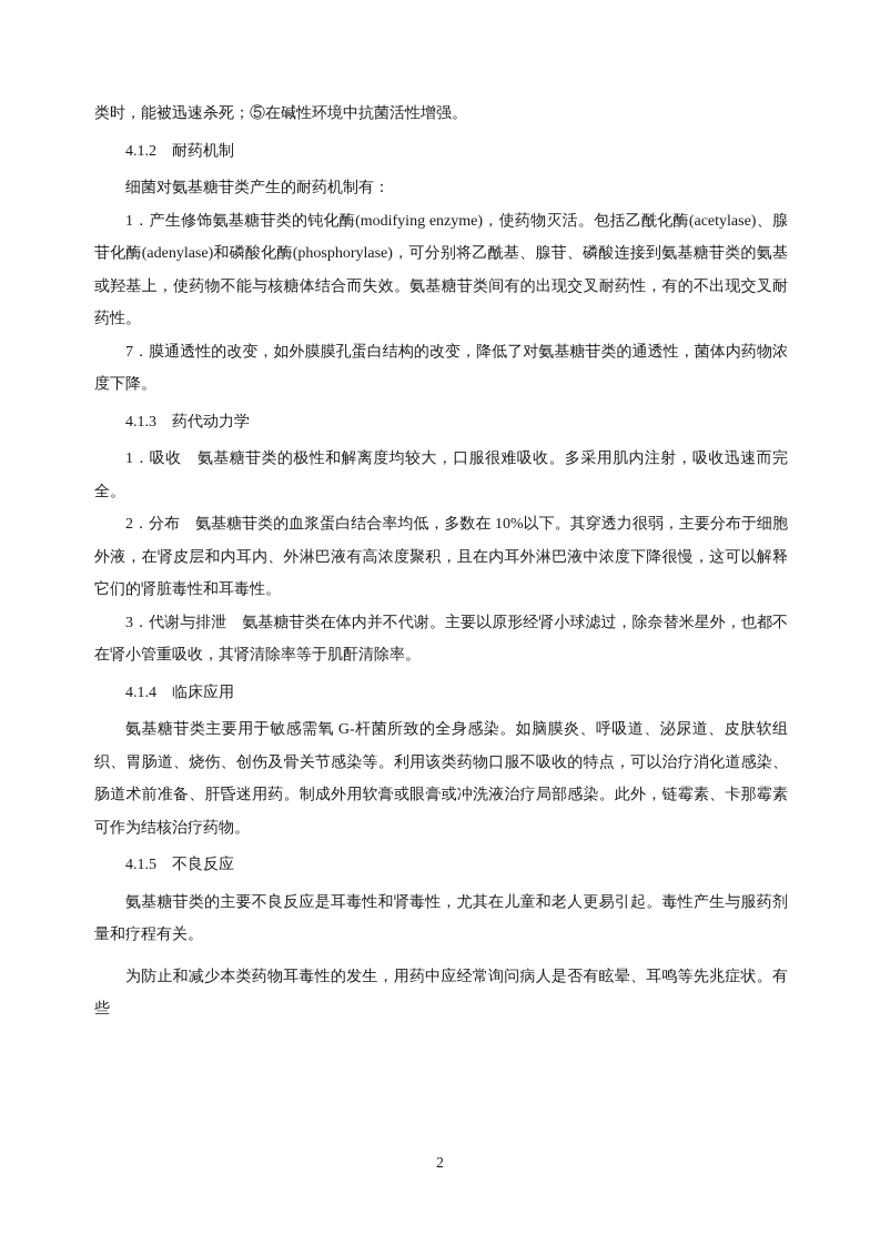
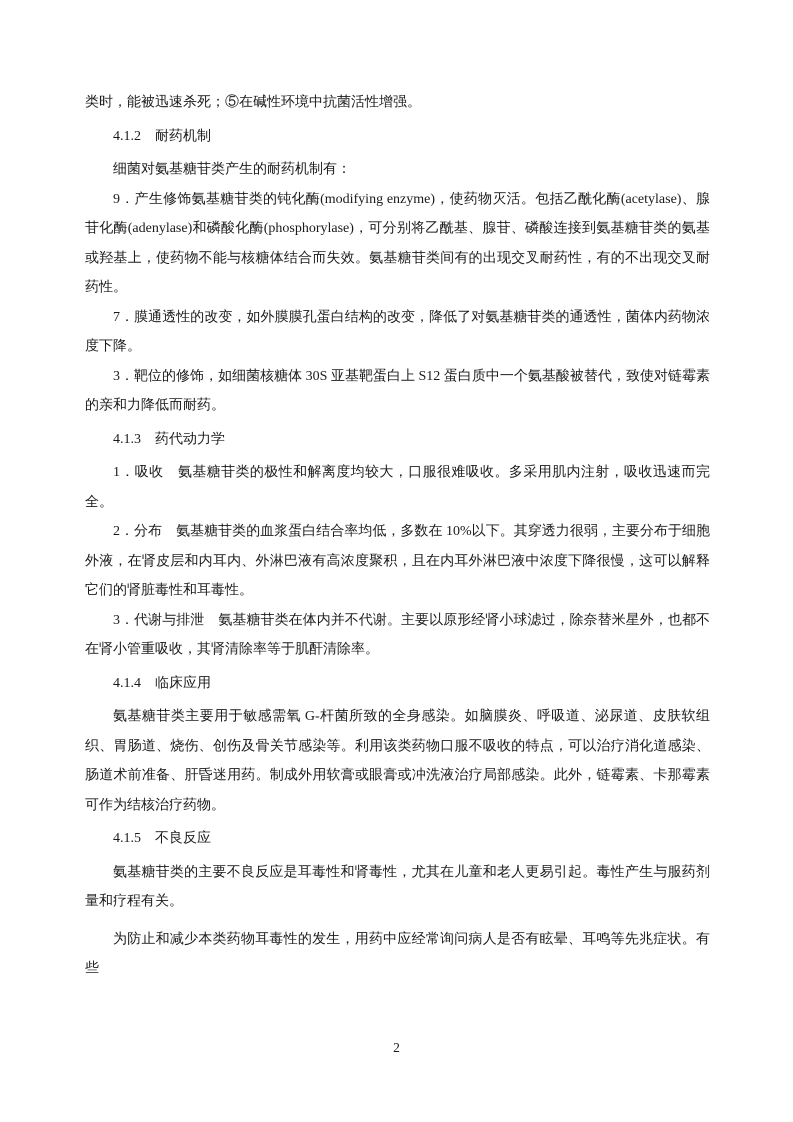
  类时，能被迅速杀死；⑤在碱性环境中抗菌活性增强。
  4.1.2 耐药机制
  细菌对氨基糖苷类产生的耐药机制有：
- 1．产生修饰氨基糖苷类的钝化酶(modifying enzyme)，使药物灭活。包括乙酰化酶(acetylase)、腺苷化酶(adenylase)和磷酸化酶(phosphorylase)，可分别将乙酰基、腺苷、磷酸连接到氨基糖苷类的氨基或羟基上，使药物不能与核糖体结合而失效。氨基糖苷类间有的出现交叉耐药性，有的不出现交叉耐药性。
+ 9．产生修饰氨基糖苷类的钝化酶(modifying enzyme)，使药物灭活。包括乙酰化酶(acetylase)、腺苷化酶(adenylase)和磷酸化酶(phosphorylase)，可分别将乙酰基、腺苷、磷酸连接到氨基糖苷类的氨基或羟基上，使药物不能与核糖体结合而失效。氨基糖苷类间有的出现交叉耐药性，有的不出现交叉耐药性。
  7．膜通透性的改变，如外膜膜孔蛋白结构的改变，降低了对氨基糖苷类的通透性，菌体内药物浓度下降。
+ 3．靶位的修饰，如细菌核糖体 30S 亚基靶蛋白上 S12 蛋白质中一个氨基酸被替代，致使对链霉素的亲和力降低而耐药。
  4.1.3 药代动力学
  1．吸收 氨基糖苷类的极性和解离度均较大，口服很难吸收。多采用肌内注射，吸收迅速而完全。
  2．分布 氨基糖苷类的血浆蛋白结合率均低，多数在 10%以下。其穿透力很弱，主要分布于细胞外液，在肾皮层和内耳内、外淋巴液有高浓度聚积，且在内耳外淋巴液中浓度下降很慢，这可以解释它们的肾脏毒性和耳毒性。
  3．代谢与排泄 氨基糖苷类在体内并不代谢。主要以原形经肾小球滤过，除奈替米星外，也都不在肾小管重吸收，其肾清除率等于肌酐清除率。
  4.1.4 临床应用
  氨基糖苷类主要用于敏感需氧 G-杆菌所致的全身感染。如脑膜炎、呼吸道、泌尿道、皮肤软组织、胃肠道、烧伤、创伤及骨关节感染等。利用该类药物口服不吸收的特点，可以治疗消化道感染、肠道术前准备、肝昏迷用药。制成外用软膏或眼膏或冲洗液治疗局部感染。此外，链霉素、卡那霉素可作为结核治疗药物。
  4.1.5 不良反应
  氨基糖苷类的主要不良反应是耳毒性和肾毒性，尤其在儿童和老人更易引起。毒性产生与服药剂量和疗程有关。
  为防止和减少本类药物耳毒性的发生，用药中应经常询问病人是否有眩晕、耳鸣等先兆症状。有些
  2
